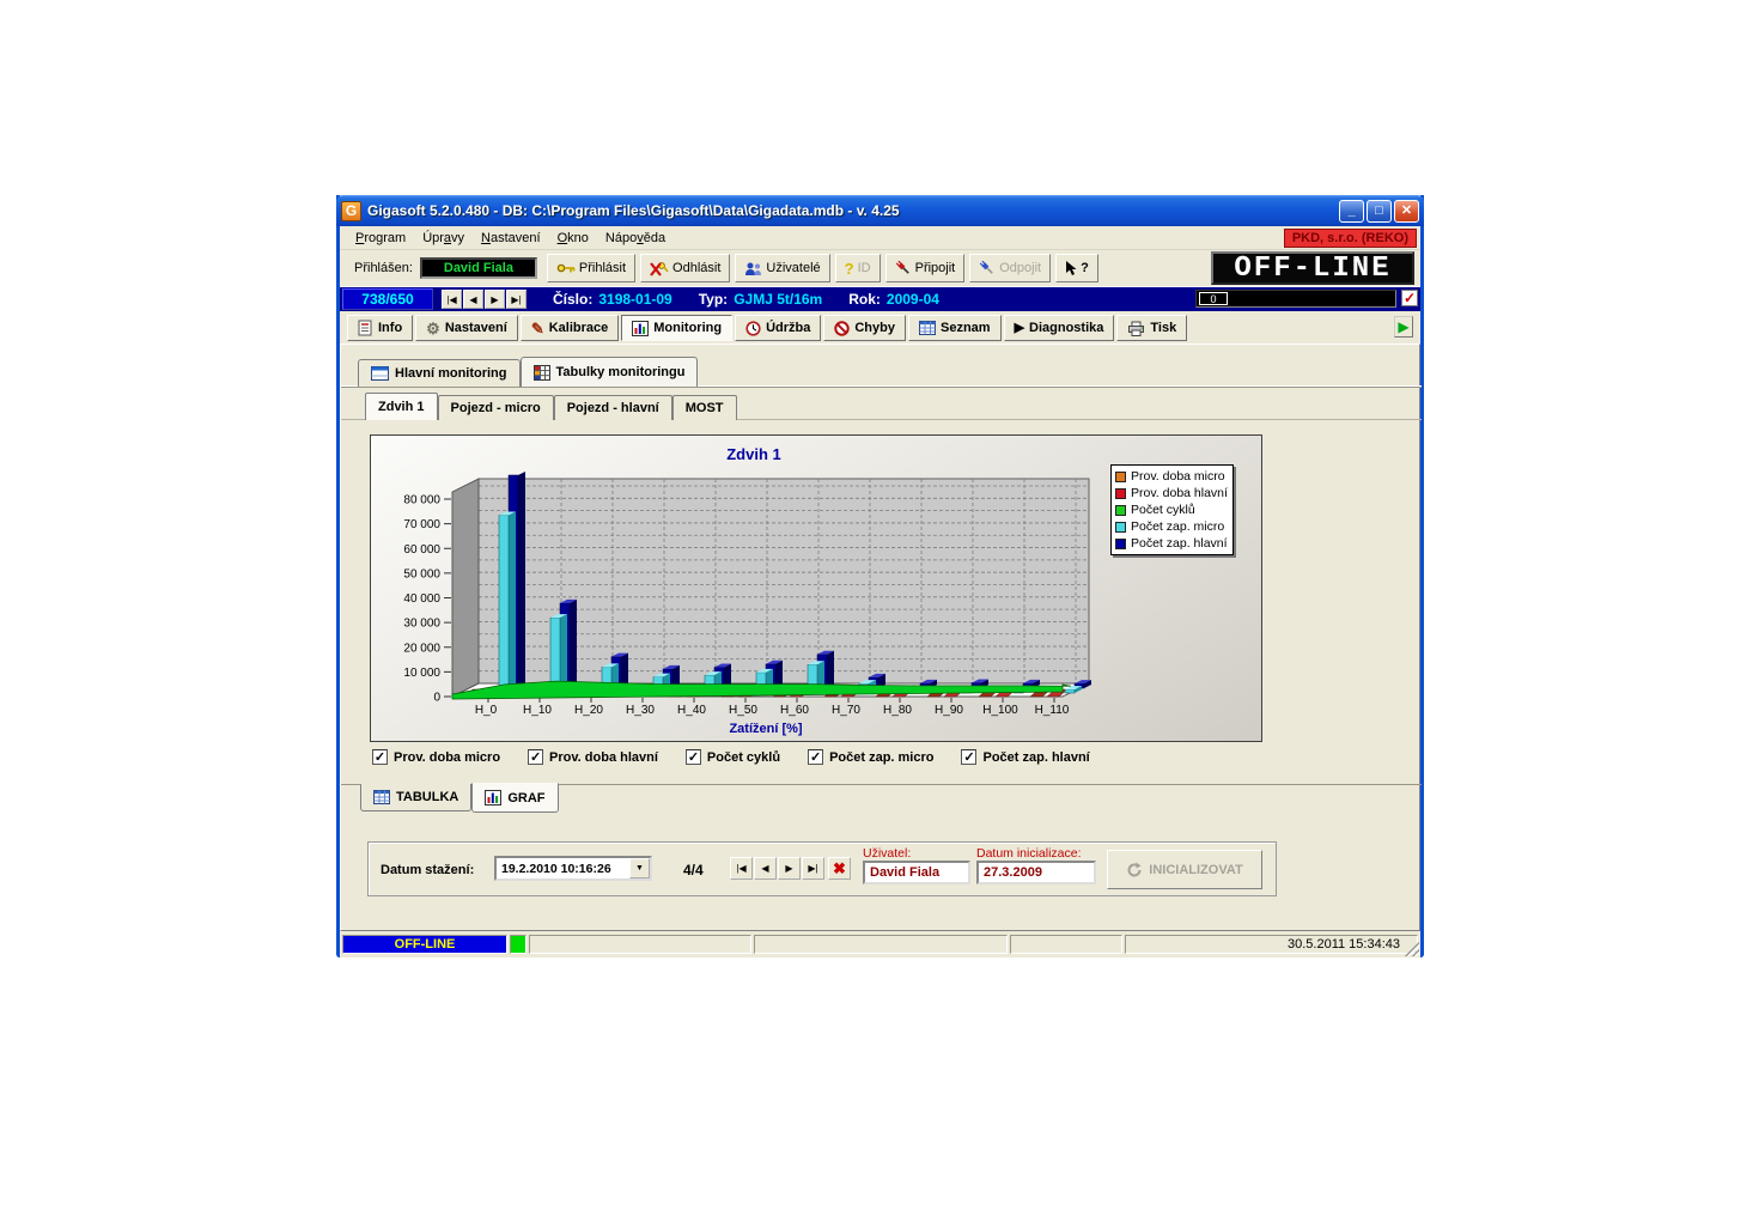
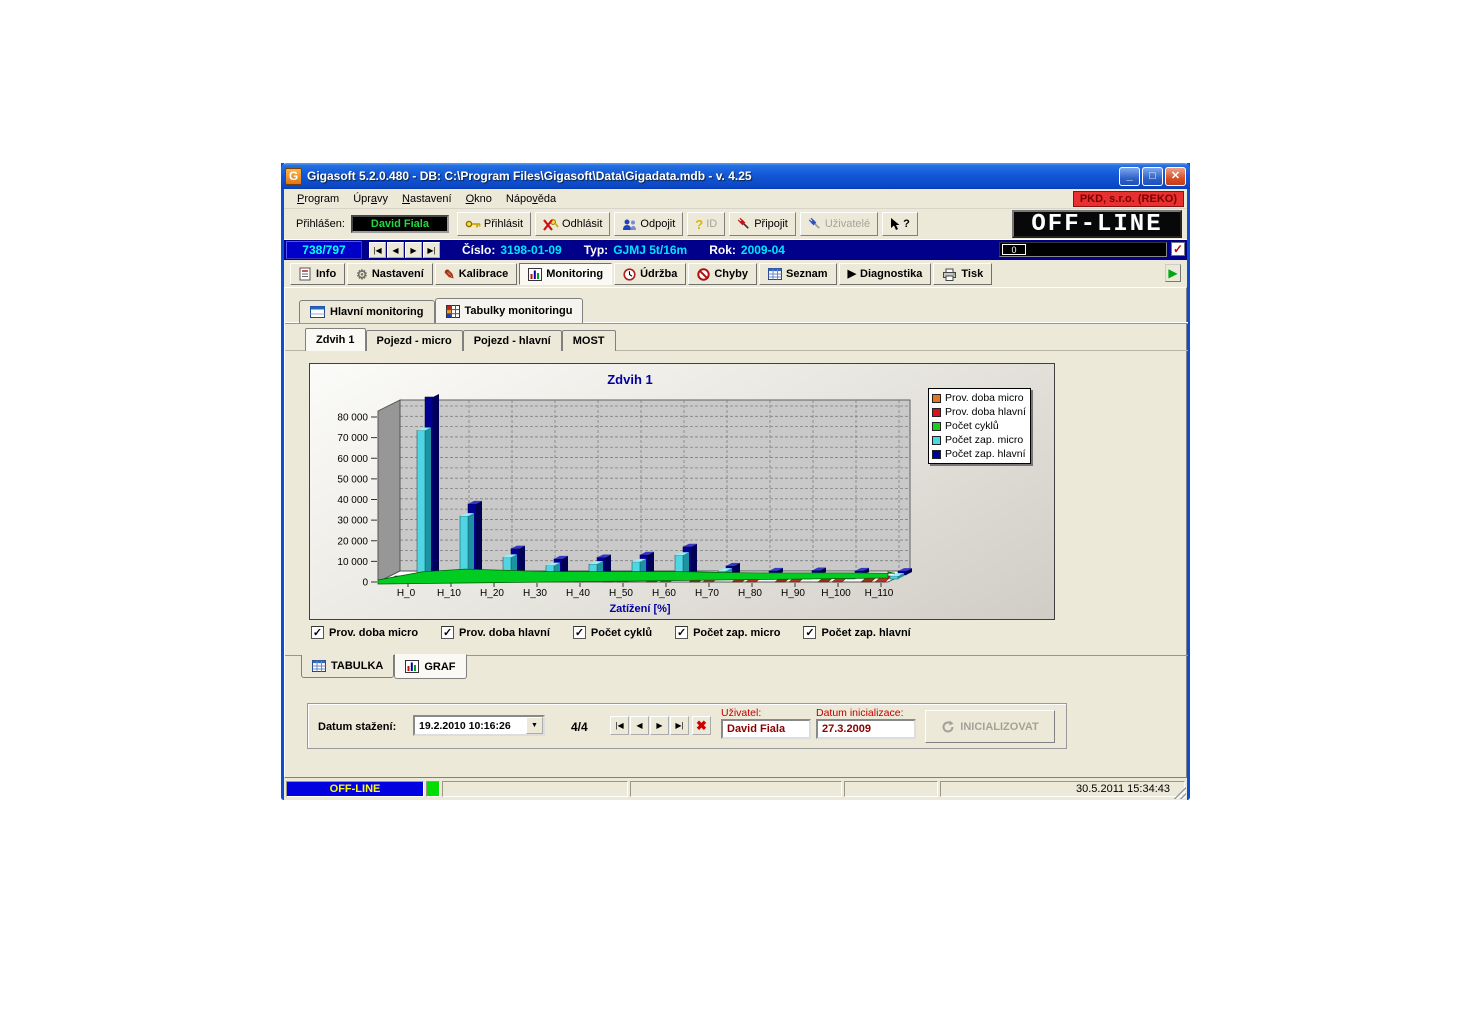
  G
  Gigasoft 5.2.0.480 - DB: C:\Program Files\Gigasoft\Data\Gigadata.mdb - v. 4.25
  _
  □
  ✕
  Program Úpravy Nastavení Okno Nápověda
  PKD, s.r.o. (REKO)
  Přihlášen:
  David Fiala
  Přihlásit
  Odhlásit
- Uživatelé
+ Odpojit
  ?
  ID
  Připojit
- Odpojit
+ Uživatelé
  ?
  OFF-LINE
- 738/650
+ 738/797
  |◀
  ◀
  ▶
  ▶|
  Číslo:
  3198-01-09
  Typ:
  GJMJ 5t/16m
  Rok:
  2009-04
  0
  ✓
  Info
  ⚙
  Nastavení
  ✎
  Kalibrace
  Monitoring
  Údržba
  Chyby
  Seznam
  ▶
  Diagnostika
  Tisk
  ▶
  Hlavní monitoring
  Tabulky monitoringu
  Zdvih 1
  Pojezd - micro
  Pojezd - hlavní
  MOST
  Zdvih 1
  0
  10 000
  20 000
  30 000
  40 000
  50 000
  60 000
  70 000
  80 000
  H_0
  H_10
  H_20
  H_30
  H_40
  H_50
  H_60
  H_70
  H_80
  H_90
  H_100
  H_110
  Zatížení [%]
  Prov. doba micro
  Prov. doba hlavní
  Počet cyklů
  Počet zap. micro
  Počet zap. hlavní
  ✓
  Prov. doba micro
  ✓
  Prov. doba hlavní
  ✓
  Počet cyklů
  ✓
  Počet zap. micro
  ✓
  Počet zap. hlavní
  TABULKA
  GRAF
  Datum stažení:
  19.2.2010 10:16:26
  4/4
  |◀
  ◀
  ▶
  ▶|
  ✖
  Uživatel:
  David Fiala
  Datum inicializace:
  27.3.2009
  INICIALIZOVAT
  OFF-LINE
  30.5.2011 15:34:43
